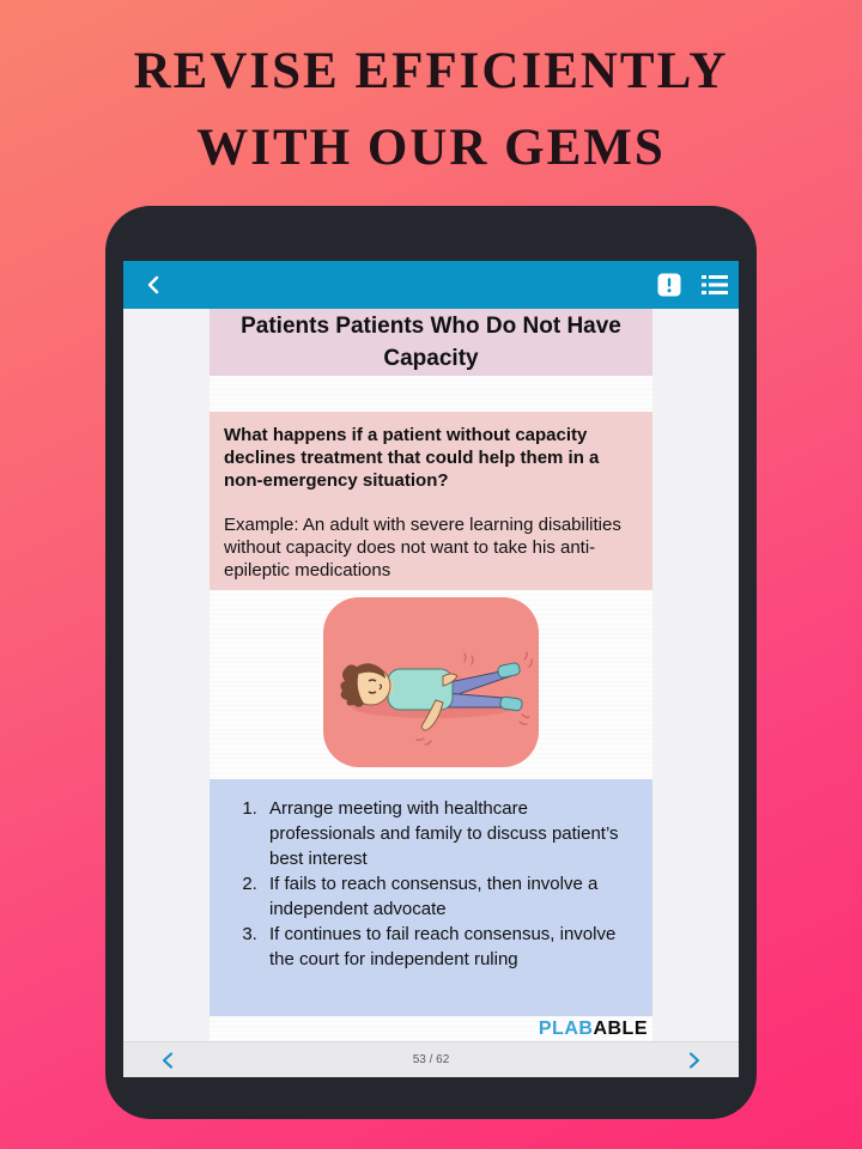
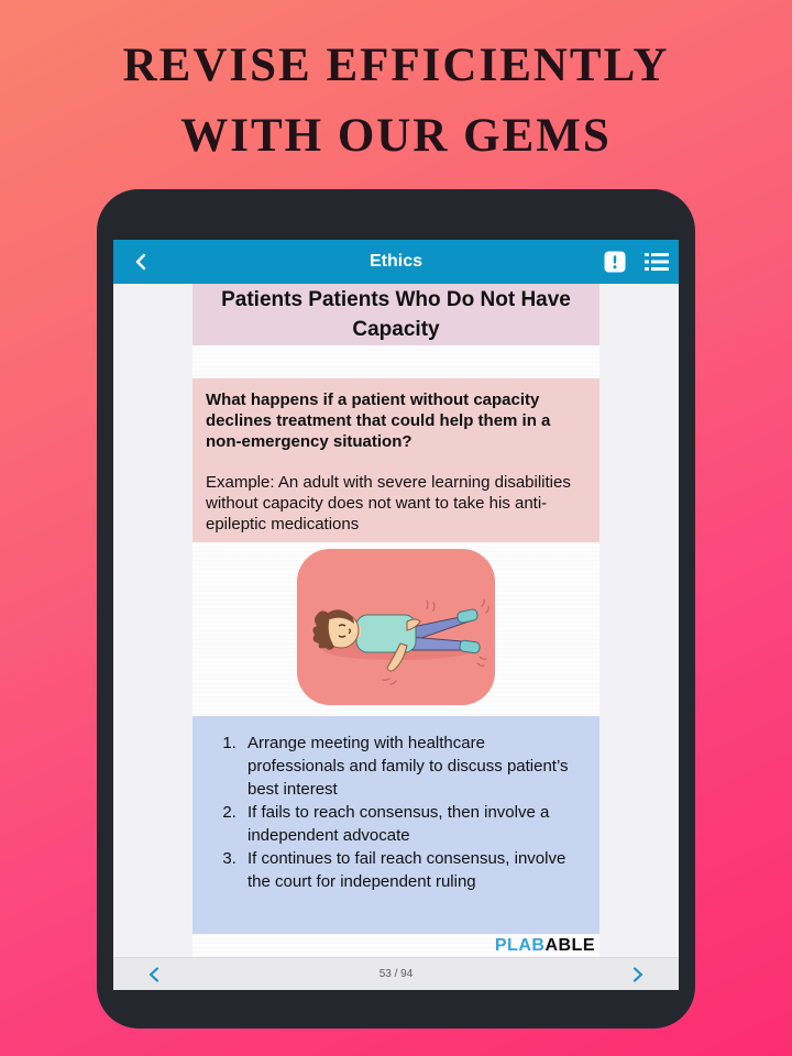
  REVISE EFFICIENTLY
  WITH OUR GEMS
+ Ethics
  Patients Patients Who Do Not Have Capacity
  What happens if a patient without capacity declines treatment that could help them in a non-emergency situation?
  Example: An adult with severe learning disabilities without capacity does not want to take his anti-epileptic medications
  Arrange meeting with healthcare professionals and family to discuss patient’s best interest
  If fails to reach consensus, then involve a independent advocate
  If continues to fail reach consensus, involve the court for independent ruling
  PLAB
  ABLE
- 53 / 62
+ 53 / 94
